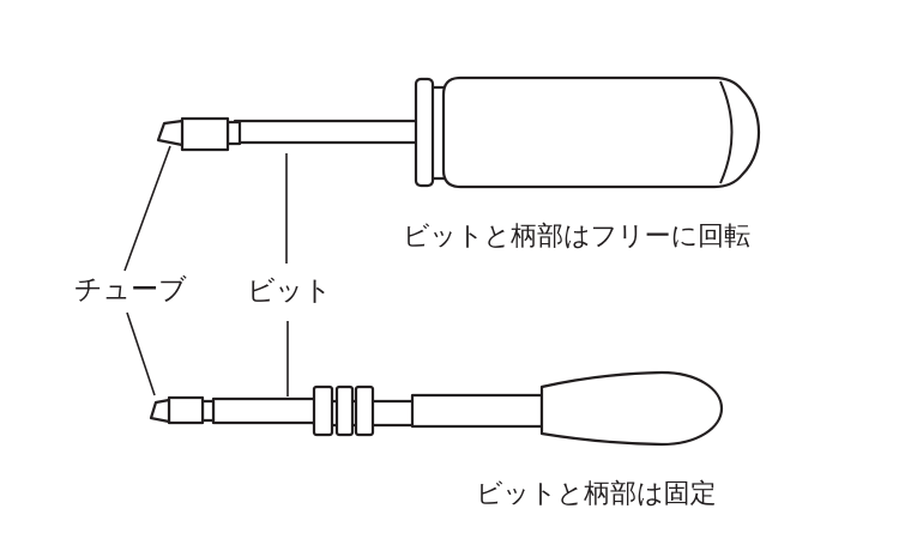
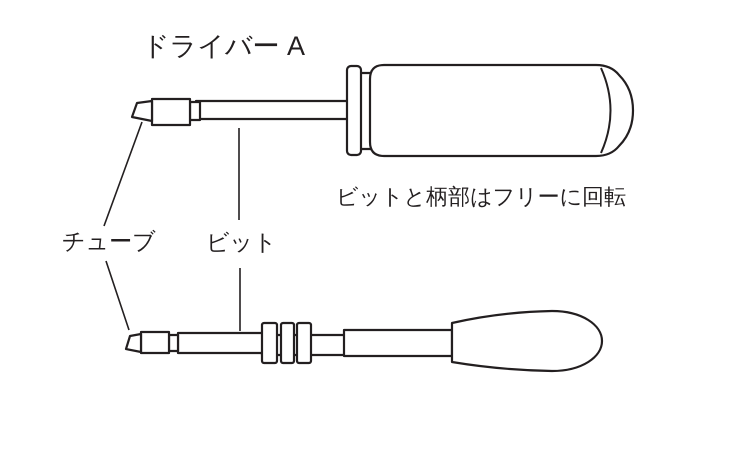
+ ドライバー A
  ビットと柄部はフリーに回転
  チューブ
  ビット
- ビットと柄部は固定
